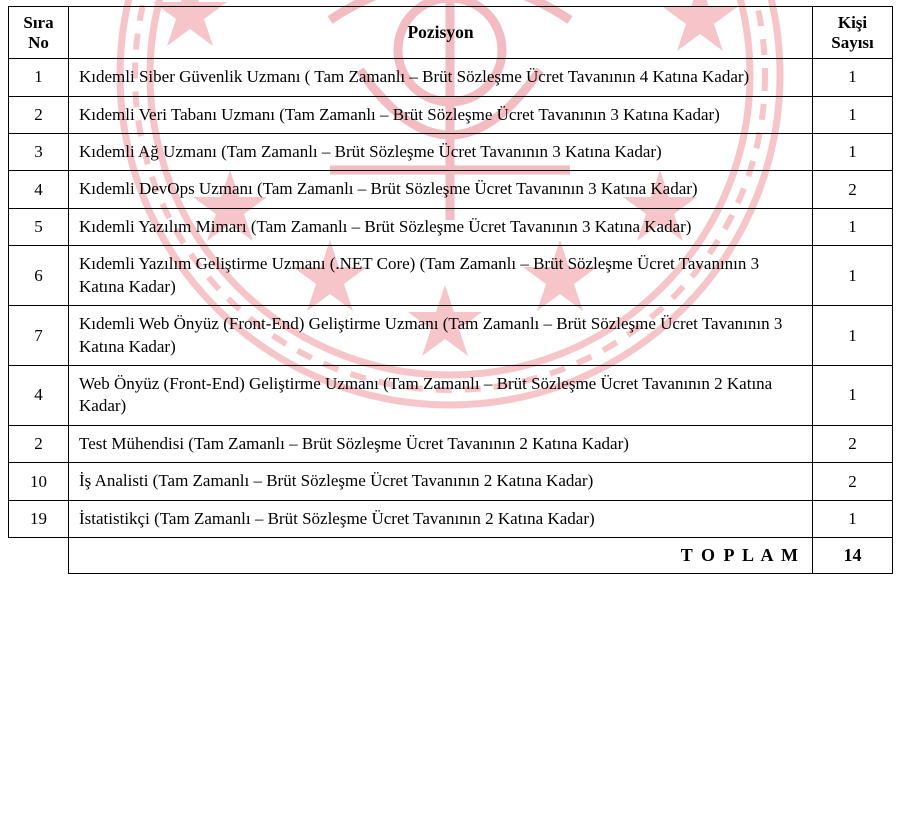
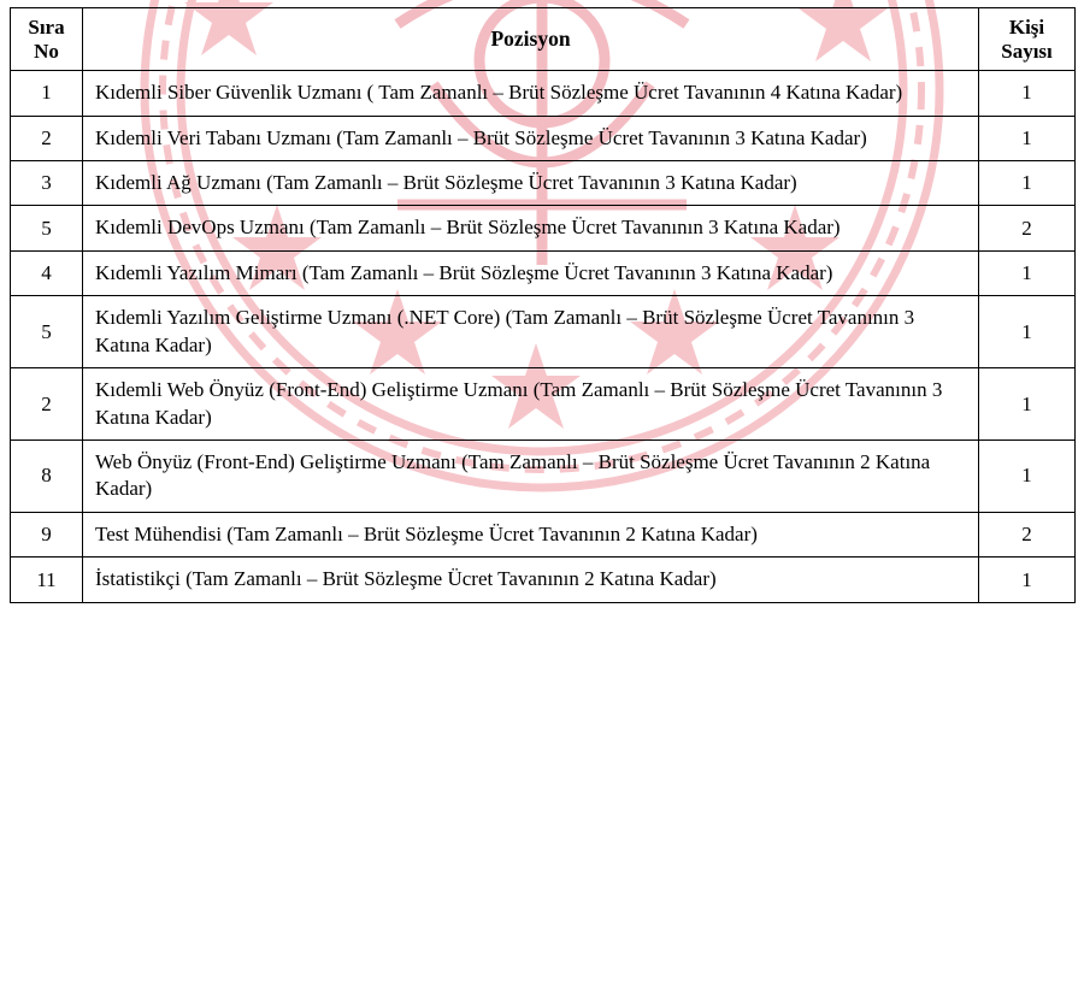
  Sıra No	Pozisyon	Kişi Sayısı
  1	Kıdemli Siber Güvenlik Uzmanı ( Tam Zamanlı – Brüt Sözleşme Ücret Tavanının 4 Katına Kadar)	1
  2	Kıdemli Veri Tabanı Uzmanı (Tam Zamanlı – Brüt Sözleşme Ücret Tavanının 3 Katına Kadar)	1
  3	Kıdemli Ağ Uzmanı (Tam Zamanlı – Brüt Sözleşme Ücret Tavanının 3 Katına Kadar)	1
- 4	Kıdemli DevOps Uzmanı (Tam Zamanlı – Brüt Sözleşme Ücret Tavanının 3 Katına Kadar)	2
+ 5	Kıdemli DevOps Uzmanı (Tam Zamanlı – Brüt Sözleşme Ücret Tavanının 3 Katına Kadar)	2
- 5	Kıdemli Yazılım Mimarı (Tam Zamanlı – Brüt Sözleşme Ücret Tavanının 3 Katına Kadar)	1
+ 4	Kıdemli Yazılım Mimarı (Tam Zamanlı – Brüt Sözleşme Ücret Tavanının 3 Katına Kadar)	1
- 6	Kıdemli Yazılım Geliştirme Uzmanı (.NET Core) (Tam Zamanlı – Brüt Sözleşme Ücret Tavanının 3 Katına Kadar)	1
+ 5	Kıdemli Yazılım Geliştirme Uzmanı (.NET Core) (Tam Zamanlı – Brüt Sözleşme Ücret Tavanının 3 Katına Kadar)	1
- 7	Kıdemli Web Önyüz (Front-End) Geliştirme Uzmanı (Tam Zamanlı – Brüt Sözleşme Ücret Tavanının 3 Katına Kadar)	1
+ 2	Kıdemli Web Önyüz (Front-End) Geliştirme Uzmanı (Tam Zamanlı – Brüt Sözleşme Ücret Tavanının 3 Katına Kadar)	1
- 4	Web Önyüz (Front-End) Geliştirme Uzmanı (Tam Zamanlı – Brüt Sözleşme Ücret Tavanının 2 Katına Kadar)	1
+ 8	Web Önyüz (Front-End) Geliştirme Uzmanı (Tam Zamanlı – Brüt Sözleşme Ücret Tavanının 2 Katına Kadar)	1
- 2	Test Mühendisi (Tam Zamanlı – Brüt Sözleşme Ücret Tavanının 2 Katına Kadar)	2
+ 9	Test Mühendisi (Tam Zamanlı – Brüt Sözleşme Ücret Tavanının 2 Katına Kadar)	2
- 10	İş Analisti (Tam Zamanlı – Brüt Sözleşme Ücret Tavanının 2 Katına Kadar)	2
- 19	İstatistikçi (Tam Zamanlı – Brüt Sözleşme Ücret Tavanının 2 Katına Kadar)	1
+ 11	İstatistikçi (Tam Zamanlı – Brüt Sözleşme Ücret Tavanının 2 Katına Kadar)	1
- 	T O P L A M	14
